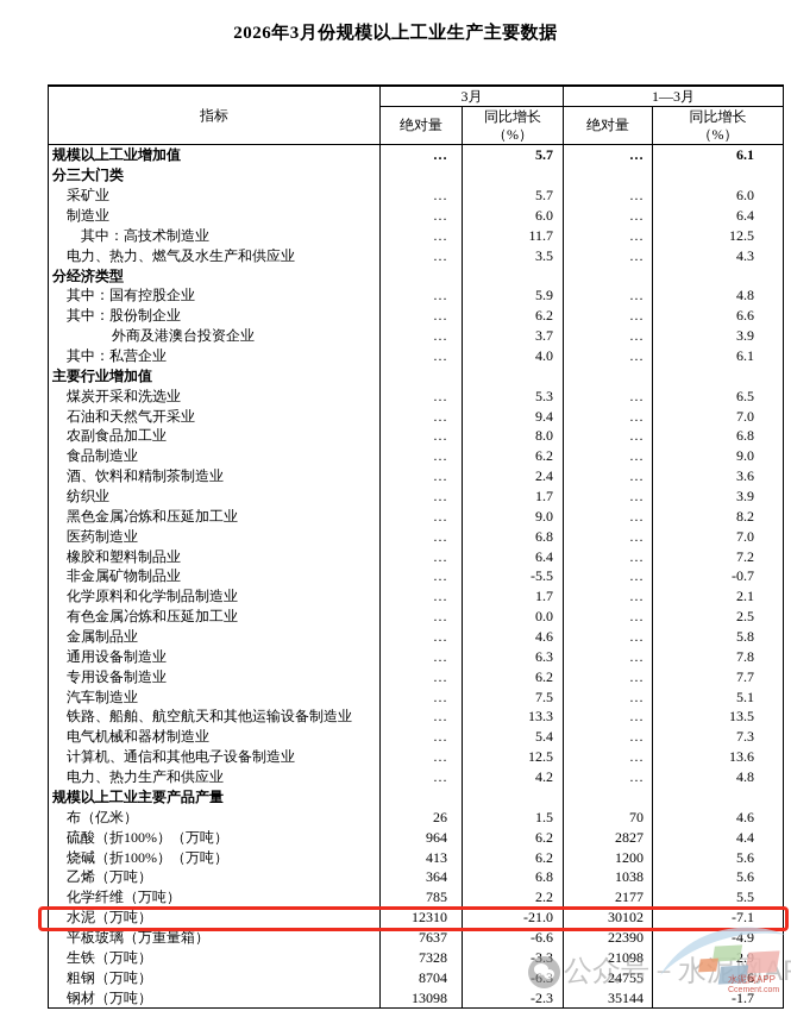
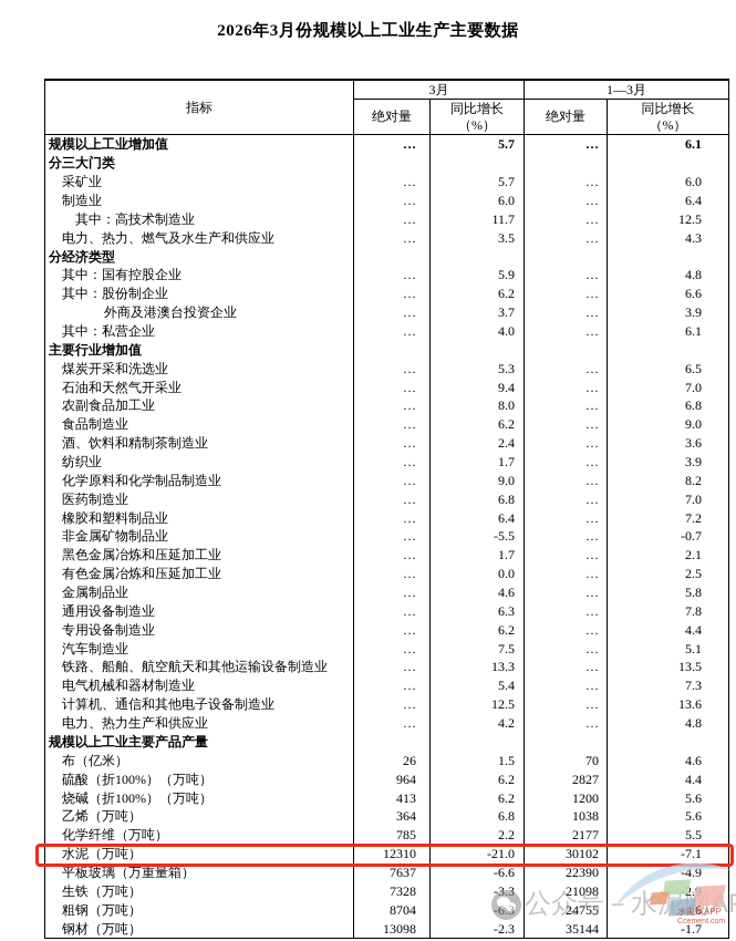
  2026年3月份规模以上工业生产主要数据
  指标	3月	1—3月
  绝对量	同比增长 （%）	绝对量	同比增长 （%）
  规模以上工业增加值	…	5.7	…	6.1
  分三大门类
  采矿业	…	5.7	…	6.0
  制造业	…	6.0	…	6.4
  其中：高技术制造业	…	11.7	…	12.5
  电力、热力、燃气及水生产和供应业	…	3.5	…	4.3
  分经济类型
  其中：国有控股企业	…	5.9	…	4.8
  其中：股份制企业	…	6.2	…	6.6
  外商及港澳台投资企业	…	3.7	…	3.9
  其中：私营企业	…	4.0	…	6.1
  主要行业增加值
  煤炭开采和洗选业	…	5.3	…	6.5
  石油和天然气开采业	…	9.4	…	7.0
  农副食品加工业	…	8.0	…	6.8
  食品制造业	…	6.2	…	9.0
  酒、饮料和精制茶制造业	…	2.4	…	3.6
  纺织业	…	1.7	…	3.9
- 黑色金属冶炼和压延加工业	…	9.0	…	8.2
+ 化学原料和化学制品制造业	…	9.0	…	8.2
  医药制造业	…	6.8	…	7.0
  橡胶和塑料制品业	…	6.4	…	7.2
  非金属矿物制品业	…	-5.5	…	-0.7
- 化学原料和化学制品制造业	…	1.7	…	2.1
+ 黑色金属冶炼和压延加工业	…	1.7	…	2.1
  有色金属冶炼和压延加工业	…	0.0	…	2.5
  金属制品业	…	4.6	…	5.8
  通用设备制造业	…	6.3	…	7.8
- 专用设备制造业	…	6.2	…	7.7
+ 专用设备制造业	…	6.2	…	4.4
  汽车制造业	…	7.5	…	5.1
  铁路、船舶、航空航天和其他运输设备制造业	…	13.3	…	13.5
  电气机械和器材制造业	…	5.4	…	7.3
  计算机、通信和其他电子设备制造业	…	12.5	…	13.6
  电力、热力生产和供应业	…	4.2	…	4.8
  规模以上工业主要产品产量
  布（亿米）	26	1.5	70	4.6
  硫酸（折100%）（万吨）	964	6.2	2827	4.4
  烧碱（折100%）（万吨）	413	6.2	1200	5.6
  乙烯（万吨）	364	6.8	1038	5.6
  化学纤维（万吨）	785	2.2	2177	5.5
  水泥（万吨）	12310	-21.0	30102	-7.1
  平板玻璃（万重量箱）	7637	-6.6	22390	-4.9
  生铁（万吨）	7328	-3.3	21098	-2.9
  粗钢（万吨）	8704	-6.3	24755	-4.6
  钢材（万吨）	13098	-2.3	35144	-1.7
  公众号－水泥网A
  水泥网APP
